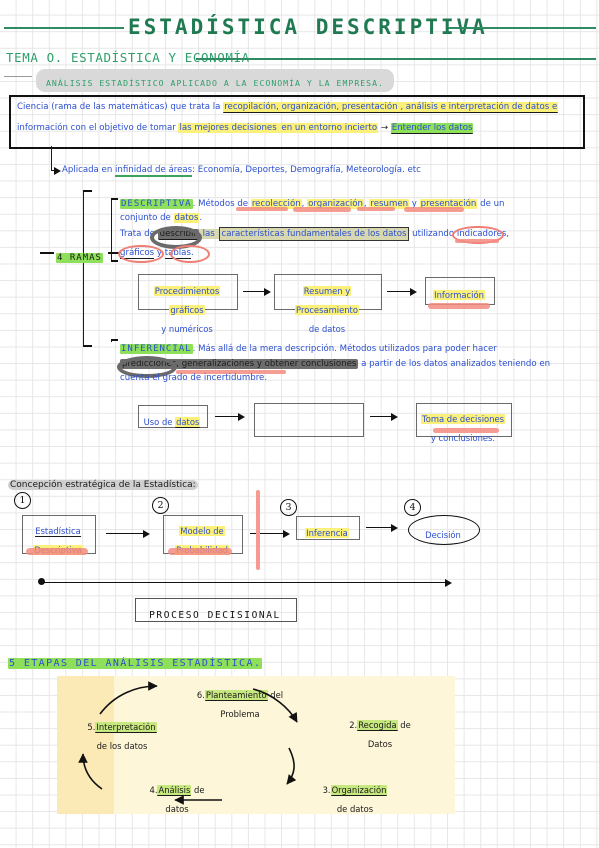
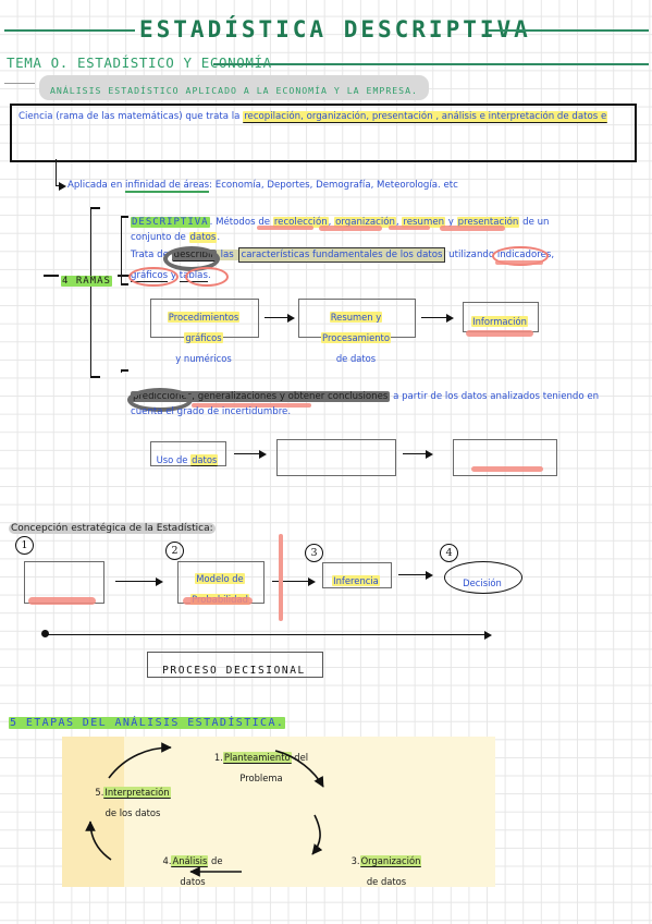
  ESTADÍSTICA DESCRIPTIVA
- TEMA O. ESTADÍSTICA Y ECONOMÍA
+ TEMA O. ESTADÍSTICO Y ECONOMÍA
  ANÁLISIS ESTADÍSTICO APLICADO A LA ECONOMÍA Y LA EMPRESA.
  Ciencia (rama de las matemáticas) que trata la recopilación, organización, presentación , análisis e interpretación de datos e
- información con el objetivo de tomar las mejores decisiones en un entorno incierto → Entender los datos
  Aplicada en infinidad de áreas: Economía, Deportes, Demografía, Meteorología. etc
  4 RAMAS
  DESCRIPTIVA. Métodos de recolección, organización, resumen y presentación de un
  conjunto de datos.
  Trata de describir las características fundamentales de los datos utilizando indicadores,
  gráficos y tablas.
  Procedimientos gráficos
  y numéricos
  Resumen y Procesamiento
  de datos
  Información
- INFERENCIAL. Más allá de la mera descripción. Métodos utilizados para poder hacer
  predicciones, generalizaciones y obtener conclusiones a partir de los datos analizados teniendo en
  cuenta el grado de incertidumbre.
  Uso de datos
- Toma de decisiones
- y conclusiones.
  Concepción estratégica de la Estadística:
  1
- Estadística
- Descriptiva
  2
  Modelo de
  Probabilidad
  3
  Inferencia
  4
  Decisión
  PROCESO DECISIONAL
  5 ETAPAS DEL ANÁLISIS ESTADÍSTICA.
- 6.Planteamiento del
+ 1.Planteamiento del
  Problema
- 2.Recogida de
- Datos
  3.Organización
  de datos
  4 Análisis de
  datos
  5 Interpretación
  de los datos
